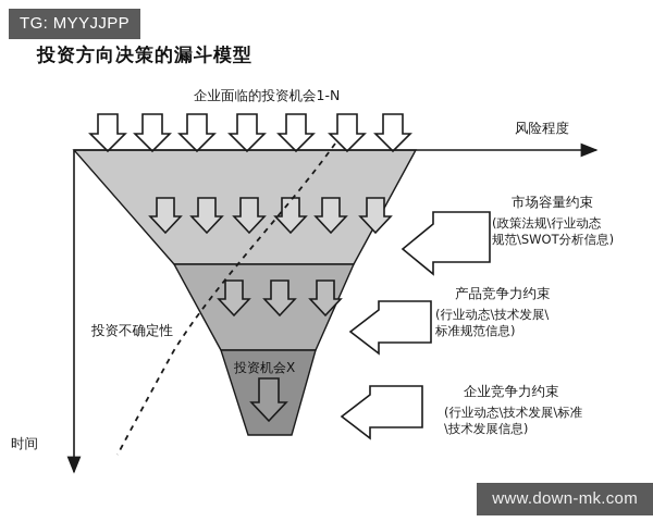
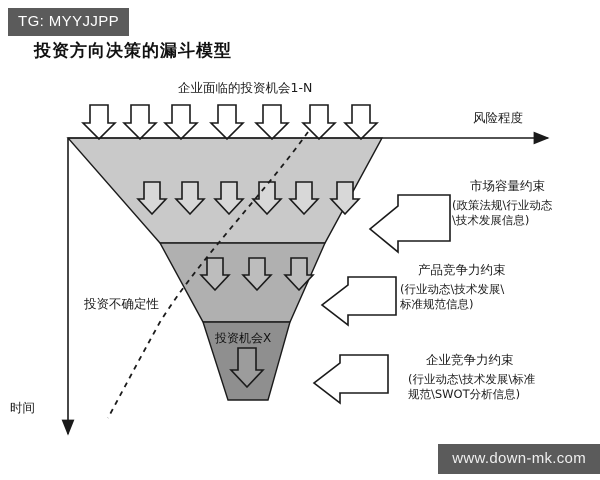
  TG: MYYJJPP
  投资方向决策的漏斗模型
  企业面临的投资机会1-N
  风险程度
  时间
  投资不确定性
  投资机会X
  市场容量约束
  (政策法规\行业动态
- 规范\SWOT分析信息)
+ \技术发展信息)
  产品竞争力约束
  (行业动态\技术发展\
  标准规范信息)
  企业竞争力约束
  (行业动态\技术发展\标准
- \技术发展信息)
+ 规范\SWOT分析信息)
  www.down-mk.com
